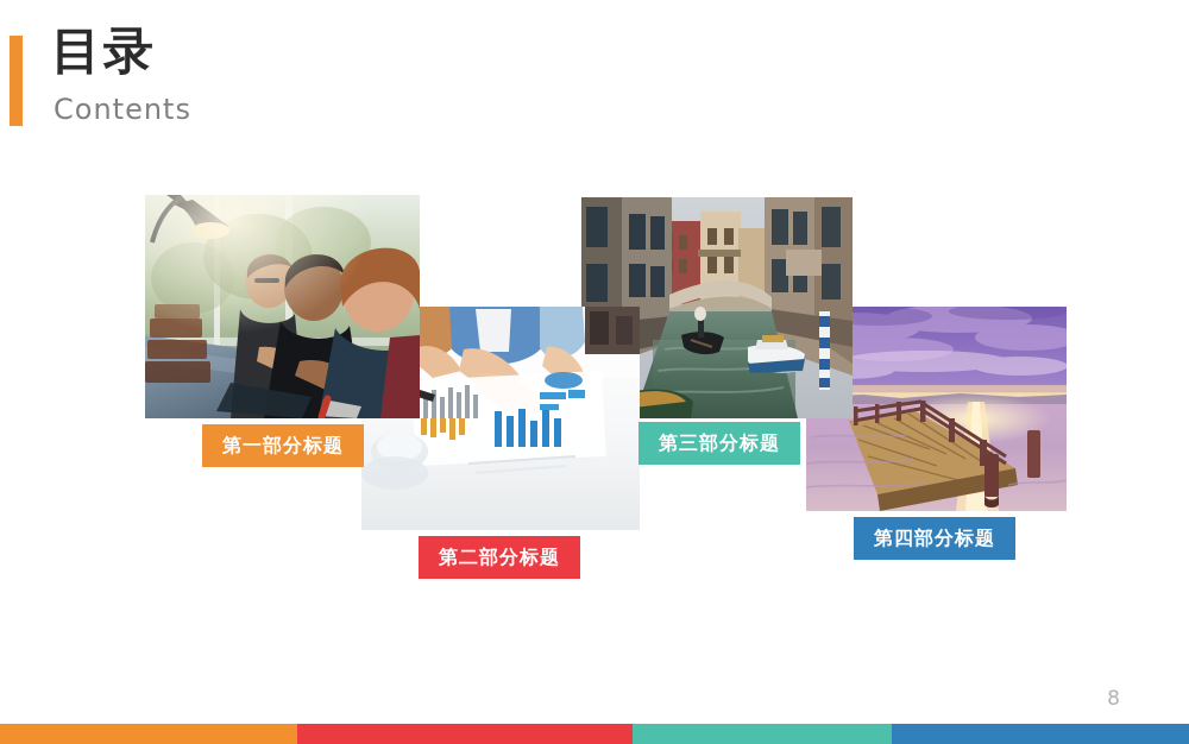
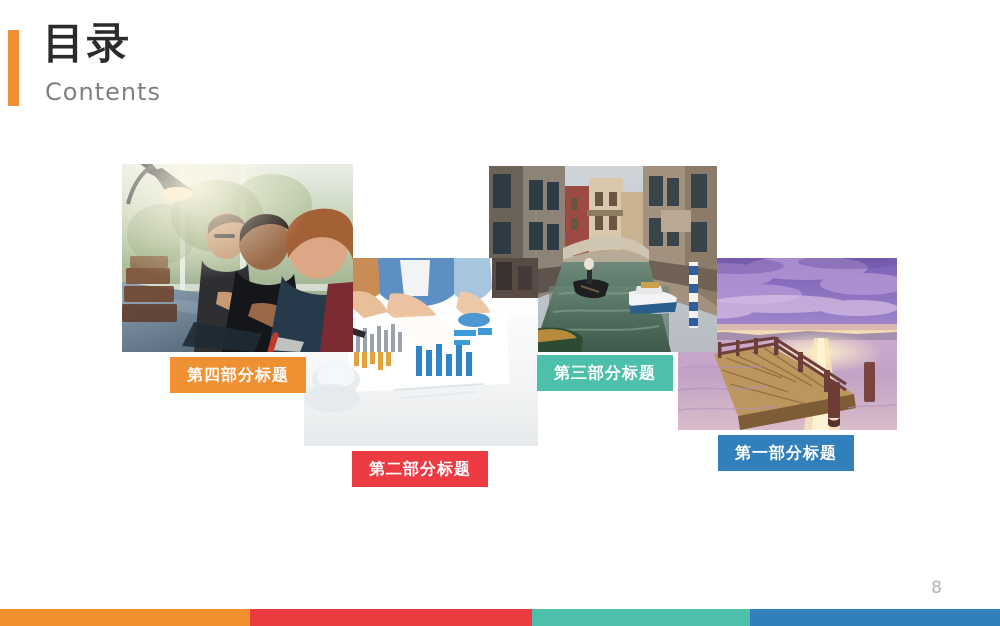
  目录
  Contents
- 第一部分标题
+ 第四部分标题
  第二部分标题
  第三部分标题
- 第四部分标题
+ 第一部分标题
  8
